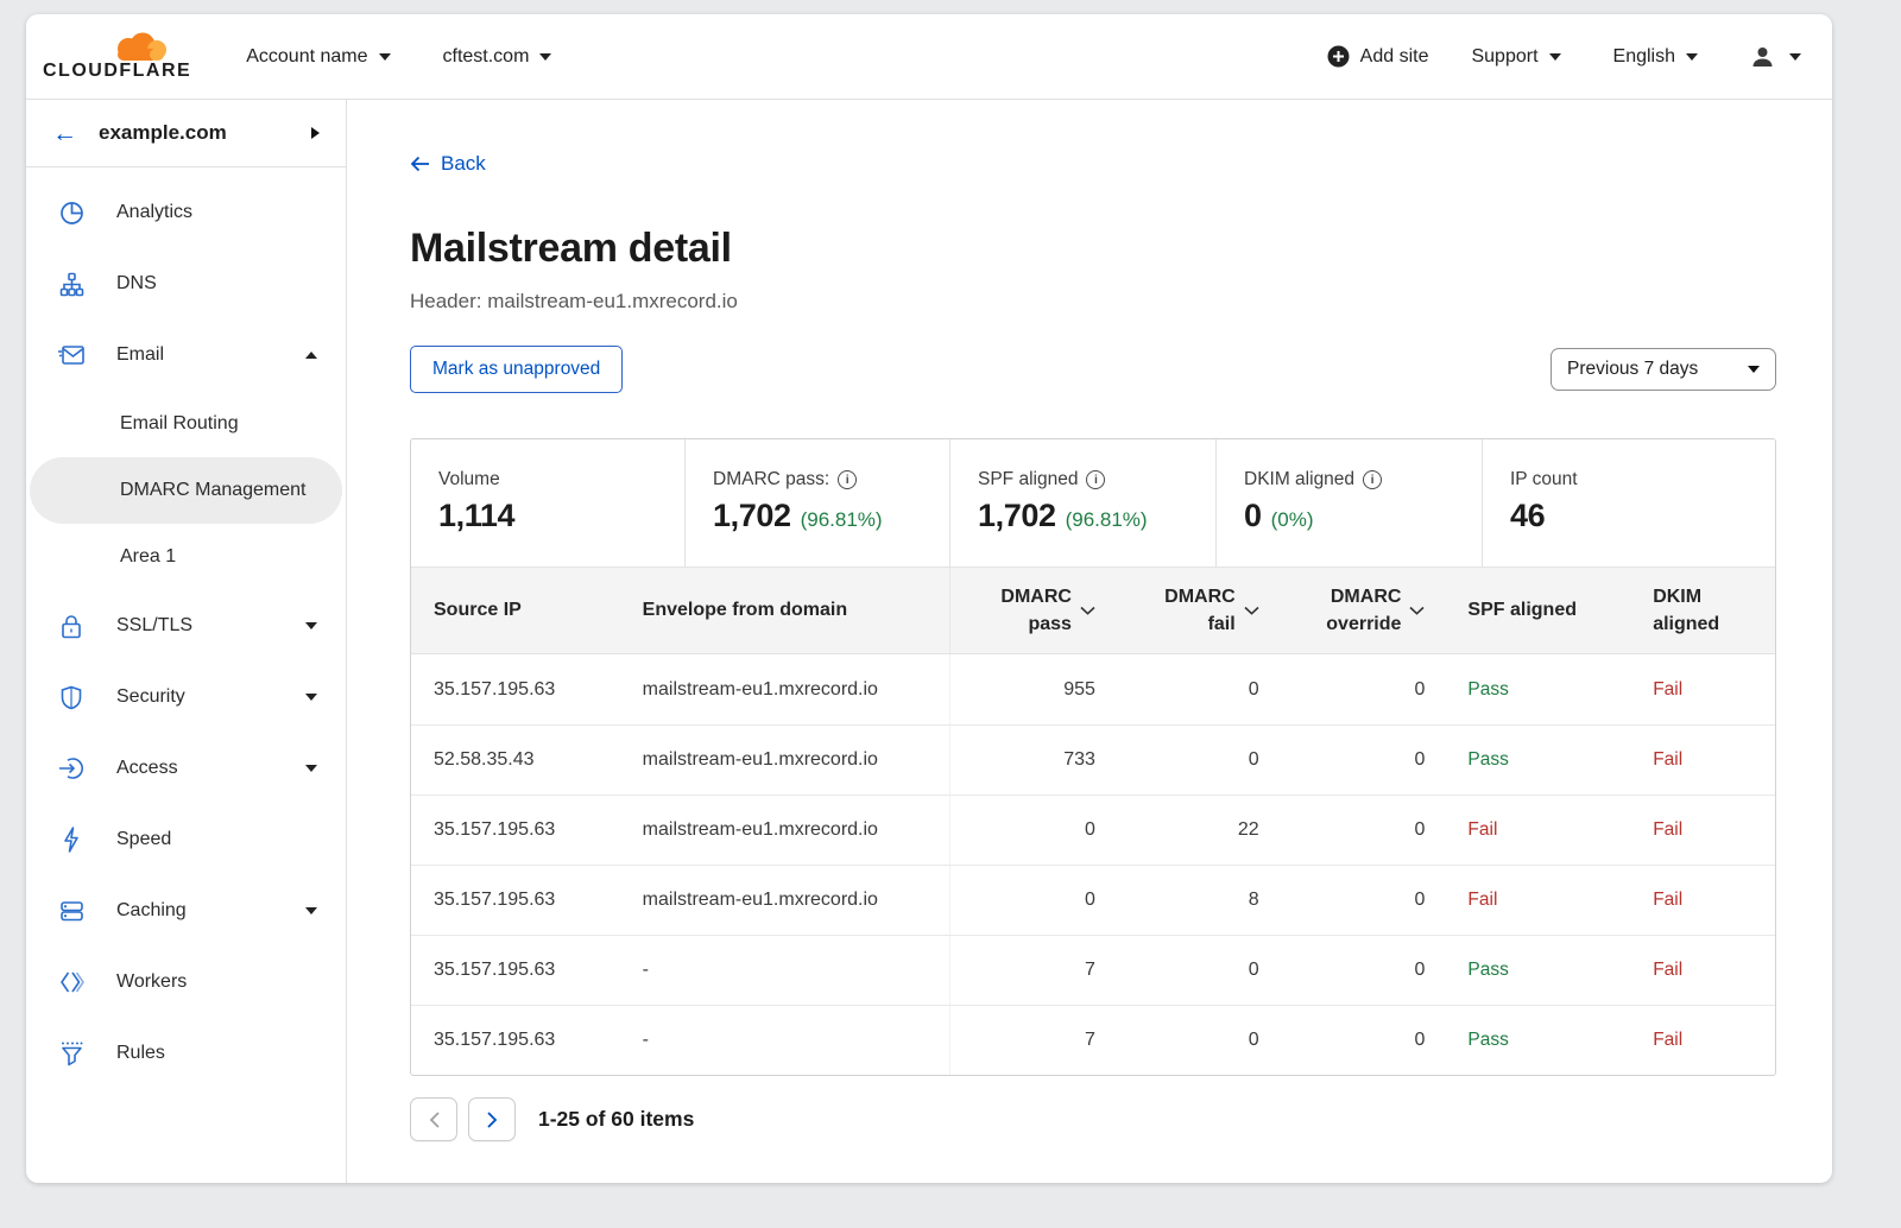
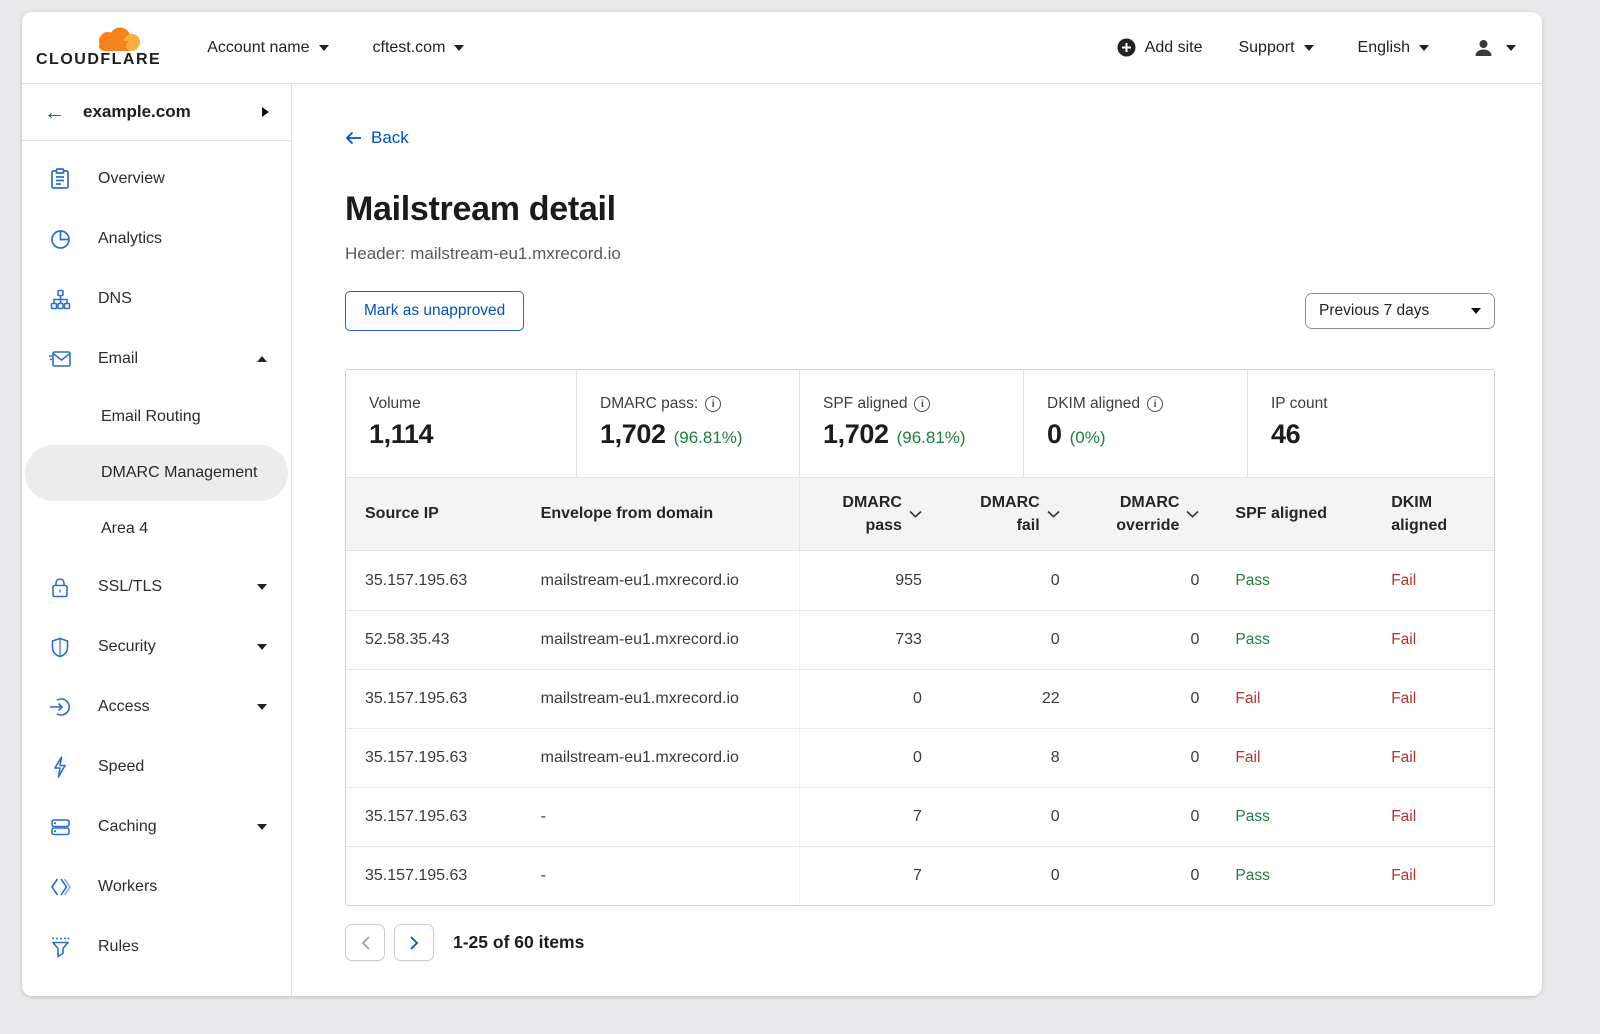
  CLOUDFLARE
  Account name
  cftest.com
  Add site
  Support
  English
  ←
  example.com
+ Overview
  Analytics
  DNS
  Email
  Email Routing
  DMARC Management
- Area 1
+ Area 4
  SSL/TLS
  Security
  Access
  Speed
  Caching
  Workers
  Rules
  Back
  Mailstream detail
  Header: mailstream-eu1.mxrecord.io
  Mark as unapproved
  Previous 7 days
  Volume
  1,114
  DMARC pass:
  i
  1,702
  (96.81%)
  SPF aligned
  i
  1,702
  (96.81%)
  DKIM aligned
  i
  0
  (0%)
  IP count
  46
  Source IP
  Envelope from domain
  DMARC pass
  DMARC fail
  DMARC override
  SPF aligned
  DKIM aligned
  35.157.195.63
  mailstream-eu1.mxrecord.io
  955
  0
  0
  Pass
  Fail
  52.58.35.43
  mailstream-eu1.mxrecord.io
  733
  0
  0
  Pass
  Fail
  35.157.195.63
  mailstream-eu1.mxrecord.io
  0
  22
  0
  Fail
  Fail
  35.157.195.63
  mailstream-eu1.mxrecord.io
  0
  8
  0
  Fail
  Fail
  35.157.195.63
  -
  7
  0
  0
  Pass
  Fail
  35.157.195.63
  -
  7
  0
  0
  Pass
  Fail
  1-25 of 60 items
